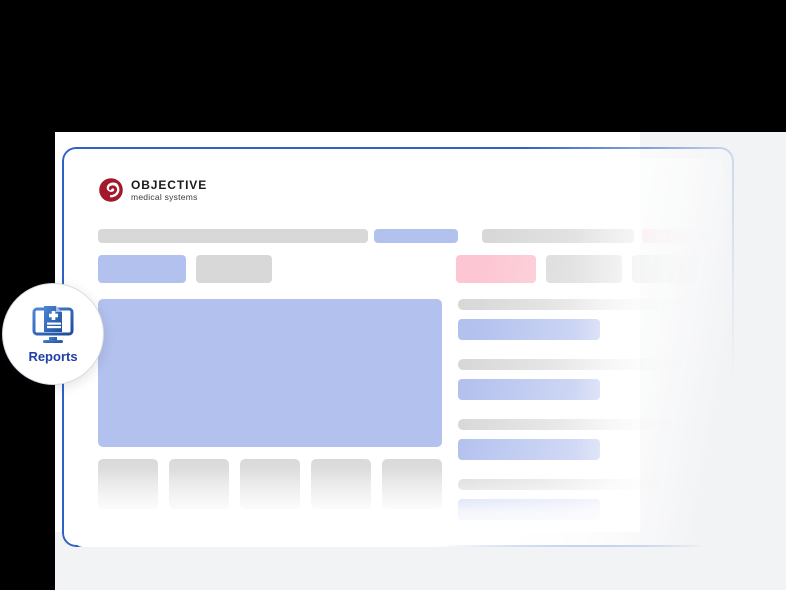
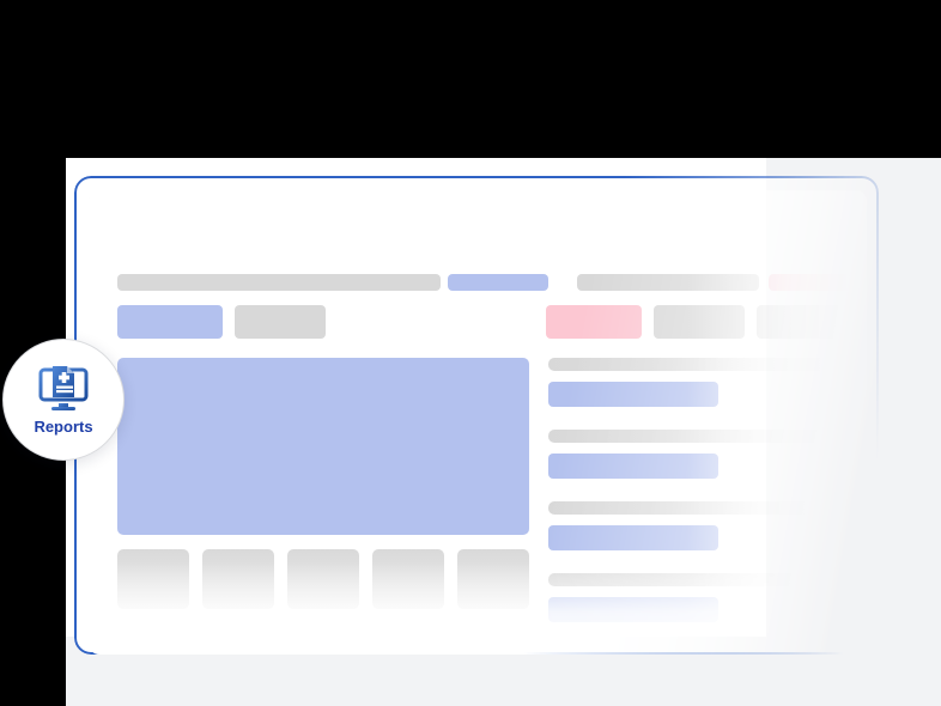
- OBJECTIVE
- medical systems
  Reports
